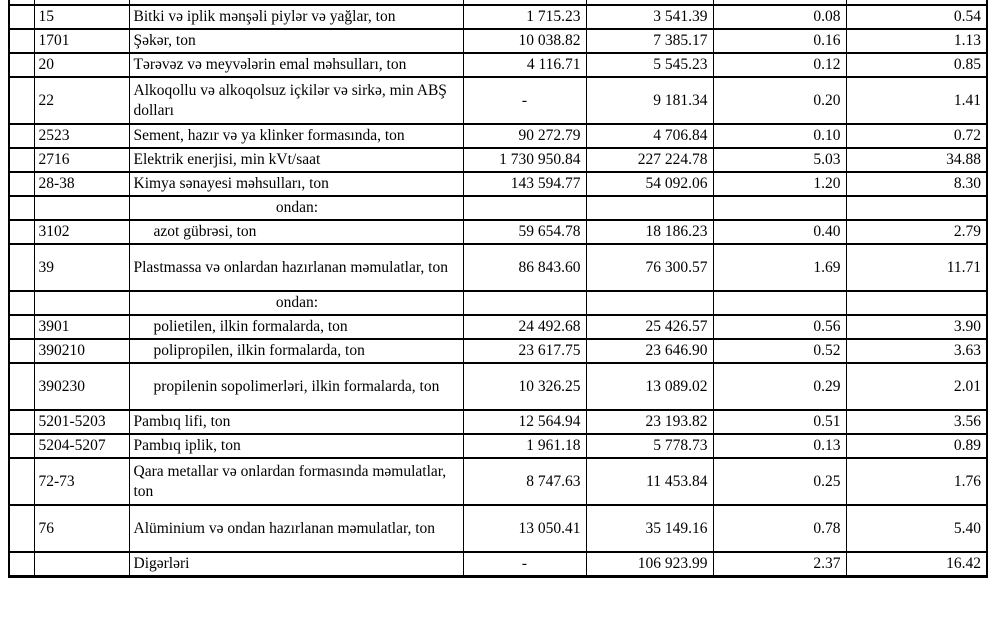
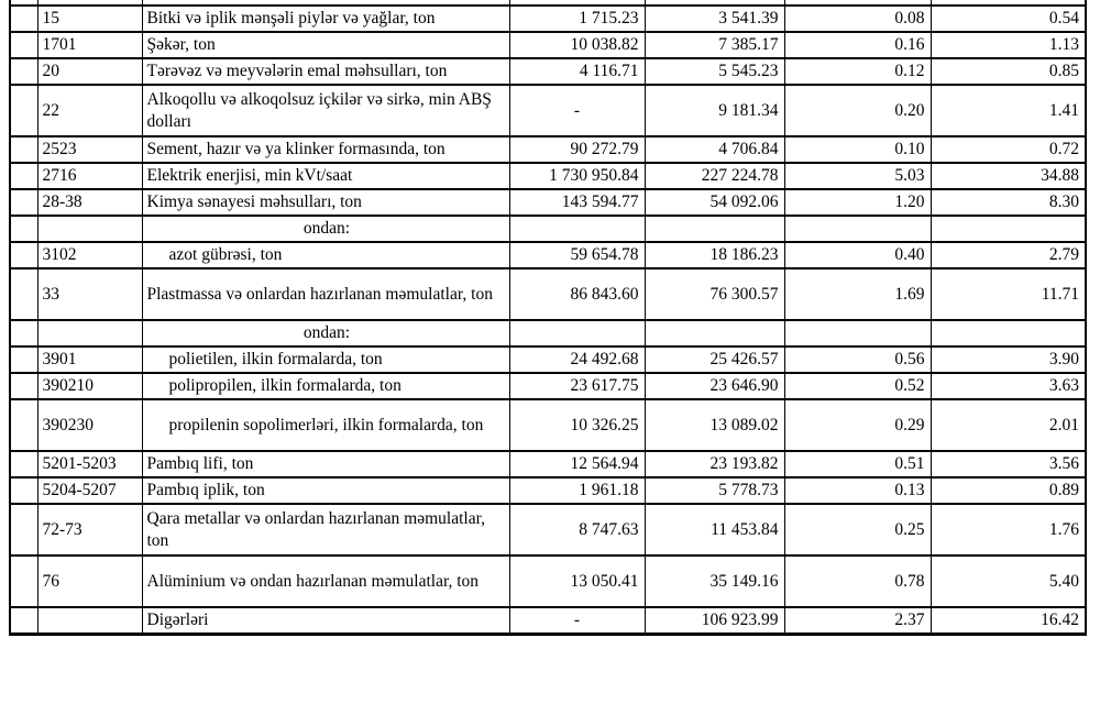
  	15	Bitki və iplik mənşəli piylər və yağlar, ton	1 715.23	3 541.39	0.08	0.54
  	1701	Şəkər, ton	10 038.82	7 385.17	0.16	1.13
  	20	Tərəvəz və meyvələrin emal məhsulları, ton	4 116.71	5 545.23	0.12	0.85
  	22	Alkoqollu və alkoqolsuz içkilər və sirkə, min ABŞ dolları	-	9 181.34	0.20	1.41
  	2523	Sement, hazır və ya klinker formasında, ton	90 272.79	4 706.84	0.10	0.72
  	2716	Elektrik enerjisi, min kVt/saat	1 730 950.84	227 224.78	5.03	34.88
  	28-38	Kimya sənayesi məhsulları, ton	143 594.77	54 092.06	1.20	8.30
  		ondan:
  	3102	azot gübrəsi, ton	59 654.78	18 186.23	0.40	2.79
- 	39	Plastmassa və onlardan hazırlanan məmulatlar, ton	86 843.60	76 300.57	1.69	11.71
+ 	33	Plastmassa və onlardan hazırlanan məmulatlar, ton	86 843.60	76 300.57	1.69	11.71
  		ondan:
  	3901	polietilen, ilkin formalarda, ton	24 492.68	25 426.57	0.56	3.90
  	390210	polipropilen, ilkin formalarda, ton	23 617.75	23 646.90	0.52	3.63
  	390230	propilenin sopolimerləri, ilkin formalarda, ton	10 326.25	13 089.02	0.29	2.01
  	5201-5203	Pambıq lifi, ton	12 564.94	23 193.82	0.51	3.56
  	5204-5207	Pambıq iplik, ton	1 961.18	5 778.73	0.13	0.89
- 	72-73	Qara metallar və onlardan formasında məmulatlar, ton	8 747.63	11 453.84	0.25	1.76
+ 	72-73	Qara metallar və onlardan hazırlanan məmulatlar, ton	8 747.63	11 453.84	0.25	1.76
  	76	Alüminium və ondan hazırlanan məmulatlar, ton	13 050.41	35 149.16	0.78	5.40
  		Digərləri	-	106 923.99	2.37	16.42
